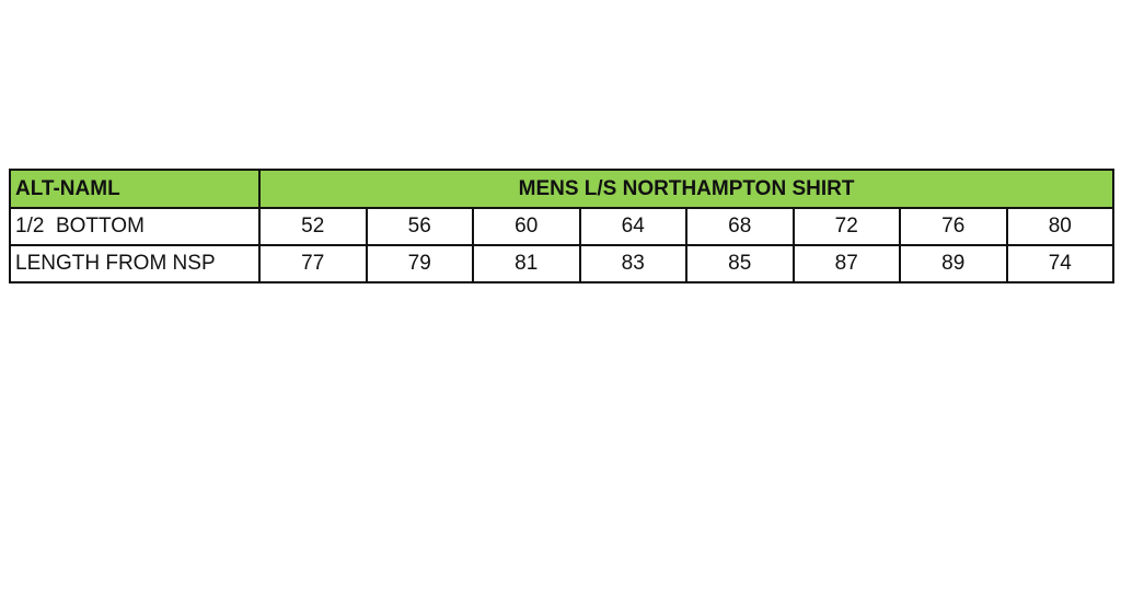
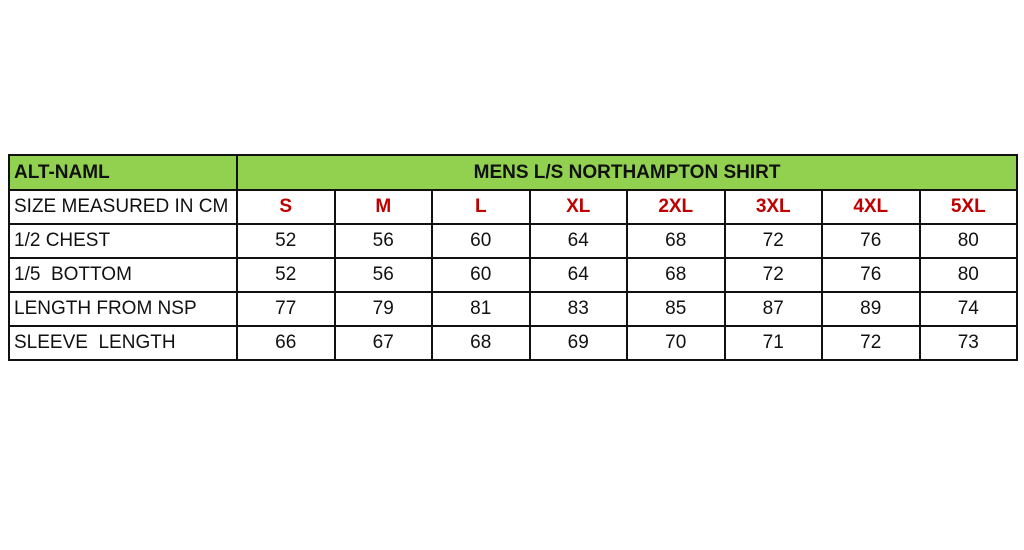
  ALT-NAML	MENS L/S NORTHAMPTON SHIRT
+ SIZE MEASURED IN CM	S	M	L	XL	2XL	3XL	4XL	5XL
+ 1/2 CHEST	52	56	60	64	68	72	76	80
- 1/2 BOTTOM	52	56	60	64	68	72	76	80
+ 1/5 BOTTOM	52	56	60	64	68	72	76	80
  LENGTH FROM NSP	77	79	81	83	85	87	89	74
+ SLEEVE LENGTH	66	67	68	69	70	71	72	73
